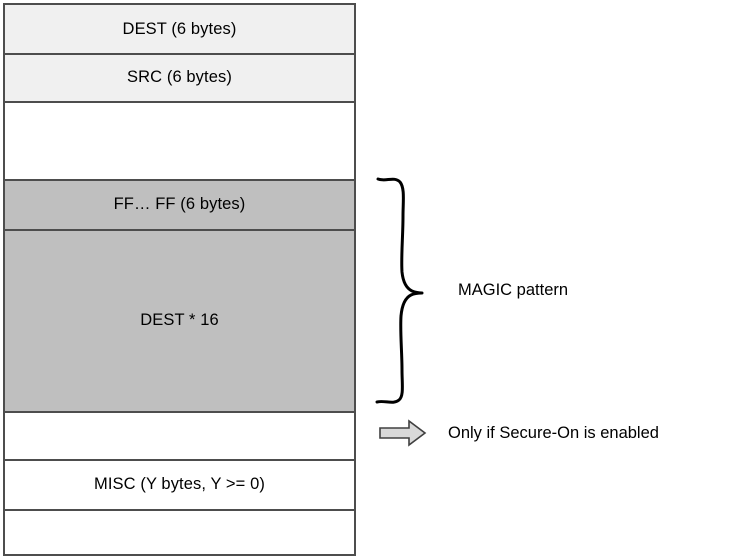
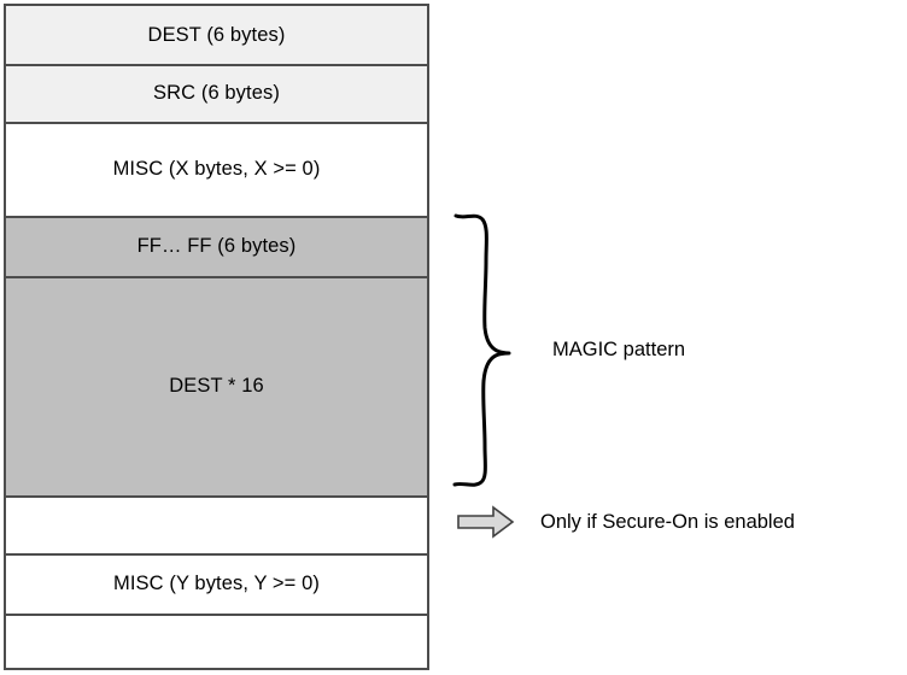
  DEST (6 bytes)
  SRC (6 bytes)
+ MISC (X bytes, X >= 0)
  FF… FF (6 bytes)
  DEST * 16
  MISC (Y bytes, Y >= 0)
  MAGIC pattern
  Only if Secure-On is enabled
